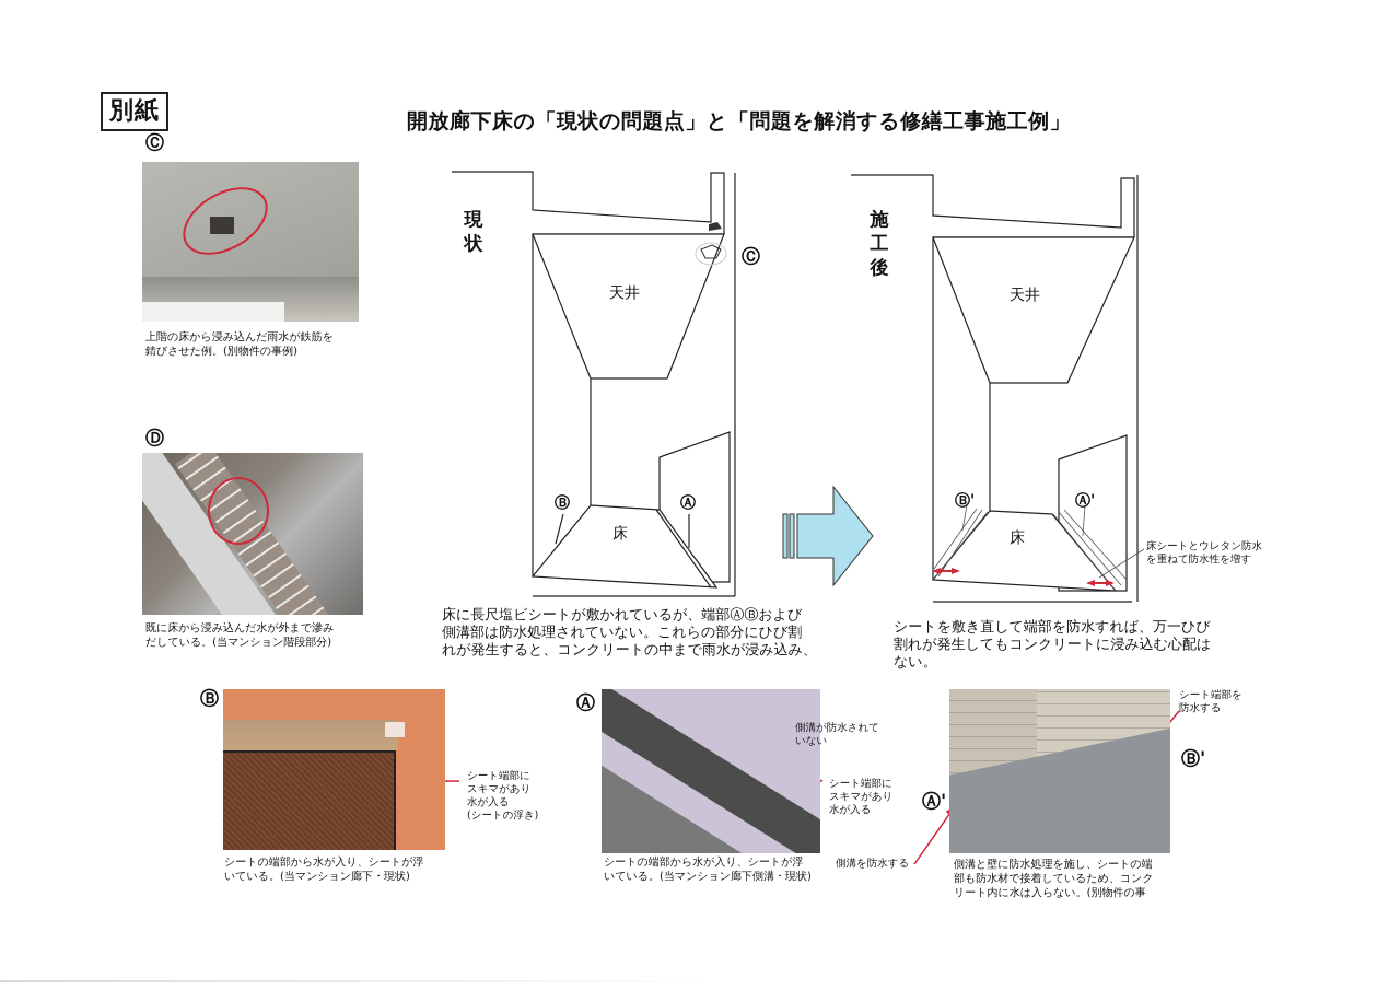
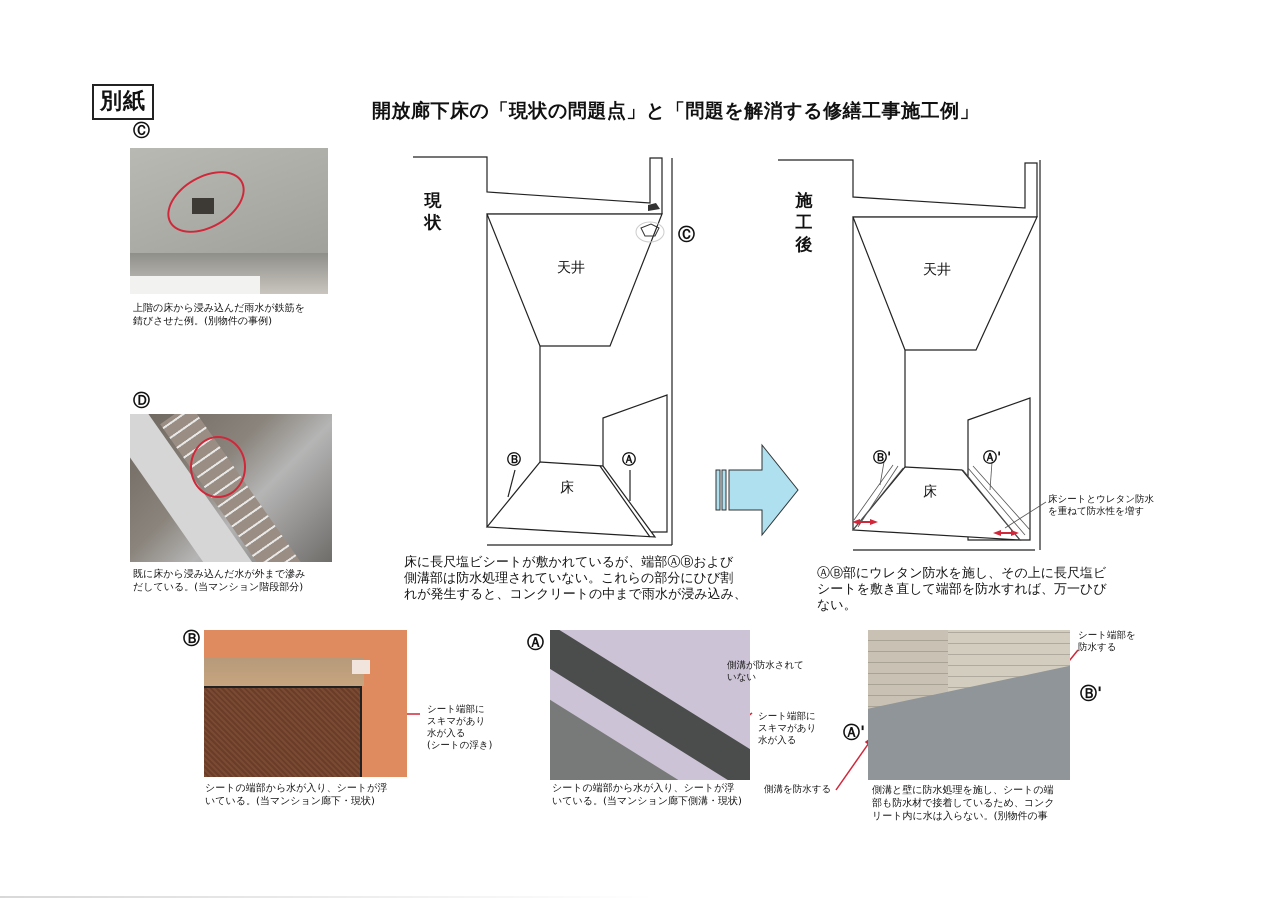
  別紙
  開放廊下床の「現状の問題点」と「問題を解消する修繕工事施工例」
  Ⓒ
  上階の床から浸み込んだ雨水が鉄筋を
  錆びさせた例。(別物件の事例)
  Ⓓ
  既に床から浸み込んだ水が外まで滲み
  だしている。(当マンション階段部分)
  現
  状
  天井
  床
  Ⓑ
  Ⓐ
  Ⓒ
  床に長尺塩ビシートが敷かれているが、端部ⒶⒷおよび
  側溝部は防水処理されていない。これらの部分にひび割
  れが発生すると、コンクリートの中まで雨水が浸み込み、
  施
  工
  後
  天井
  床
  Ⓑ'
  Ⓐ'
  床シートとウレタン防水
  を重ねて防水性を増す
+ ⒶⒷ部にウレタン防水を施し、その上に長尺塩ビ
  シートを敷き直して端部を防水すれば、万一ひび
- 割れが発生してもコンクリートに浸み込む心配は
  ない。
  Ⓑ
  シート端部に
  スキマがあり
  水が入る
  (シートの浮き)
  シートの端部から水が入り、シートが浮
  いている。(当マンション廊下・現状)
  Ⓐ
  側溝が防水されて
  いない
  シート端部に
  スキマがあり
  水が入る
  シートの端部から水が入り、シートが浮
  いている。(当マンション廊下側溝・現状)
  シート端部を
  防水する
  Ⓑ'
  Ⓐ'
  側溝を防水する
  側溝と壁に防水処理を施し、シートの端
  部も防水材で接着しているため、コンク
  リート内に水は入らない。(別物件の事
